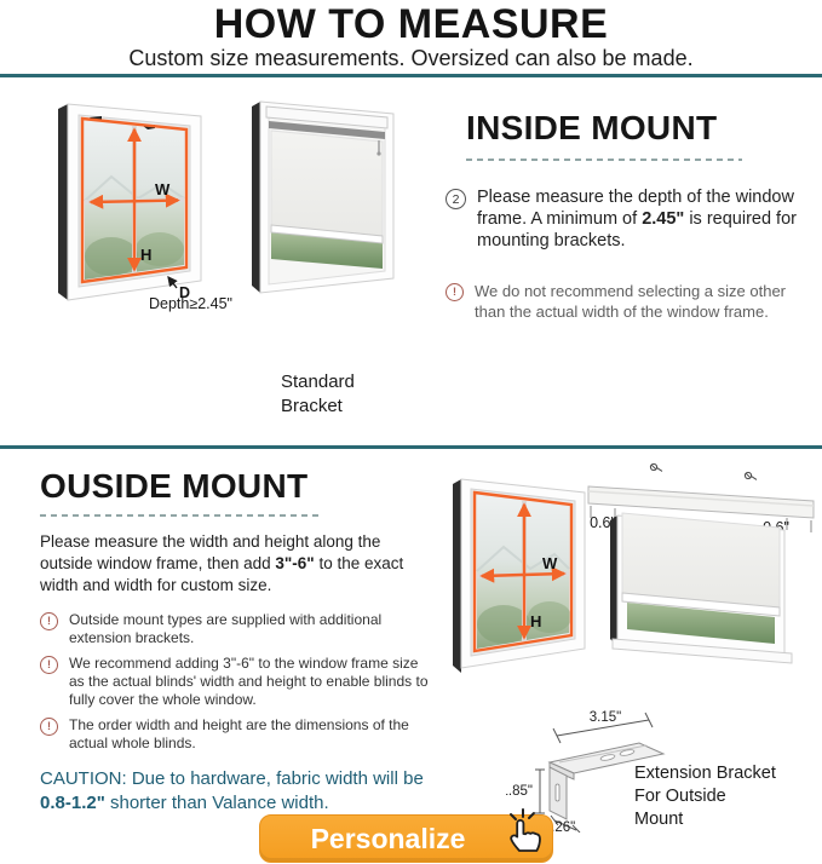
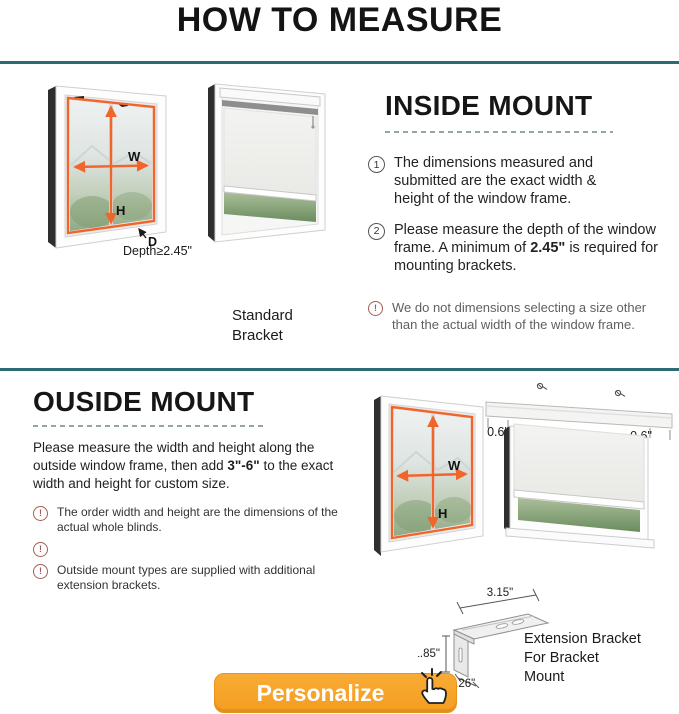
  HOW TO MEASURE
- Custom size measurements. Oversized can also be made.
  W
  H
  D
  Depth≥2.45"
  INSIDE MOUNT
+ 1
+ The dimensions measured and submitted are the exact width & height of the window frame.
  2
  Please measure the depth of the window frame. A minimum of 2.45" is required for mounting brackets.
  !
- We do not recommend selecting a size other than the actual width of the window frame.
+ We do not dimensions selecting a size other than the actual width of the window frame.
  Standard Bracket
  OUSIDE MOUNT
- Please measure the width and height along the outside window frame, then add 3"-6" to the exact width and width for custom size.
+ Please measure the width and height along the outside window frame, then add 3"-6" to the exact width and height for custom size.
  !
- Outside mount types are supplied with additional extension brackets.
+ The order width and height are the dimensions of the actual whole blinds.
  !
- We recommend adding 3"-6" to the window frame size as the actual blinds' width and height to enable blinds to fully cover the whole window.
  !
- The order width and height are the dimensions of the actual whole blinds.
+ Outside mount types are supplied with additional extension brackets.
- CAUTION: Due to hardware, fabric width will be 0.8-1.2" shorter than Valance width.
  W
  H
  0.6
  3.15"
  .85"
- Extension Bracket For Outside Mount
+ Extension Bracket For Bracket Mount
  Personalize
